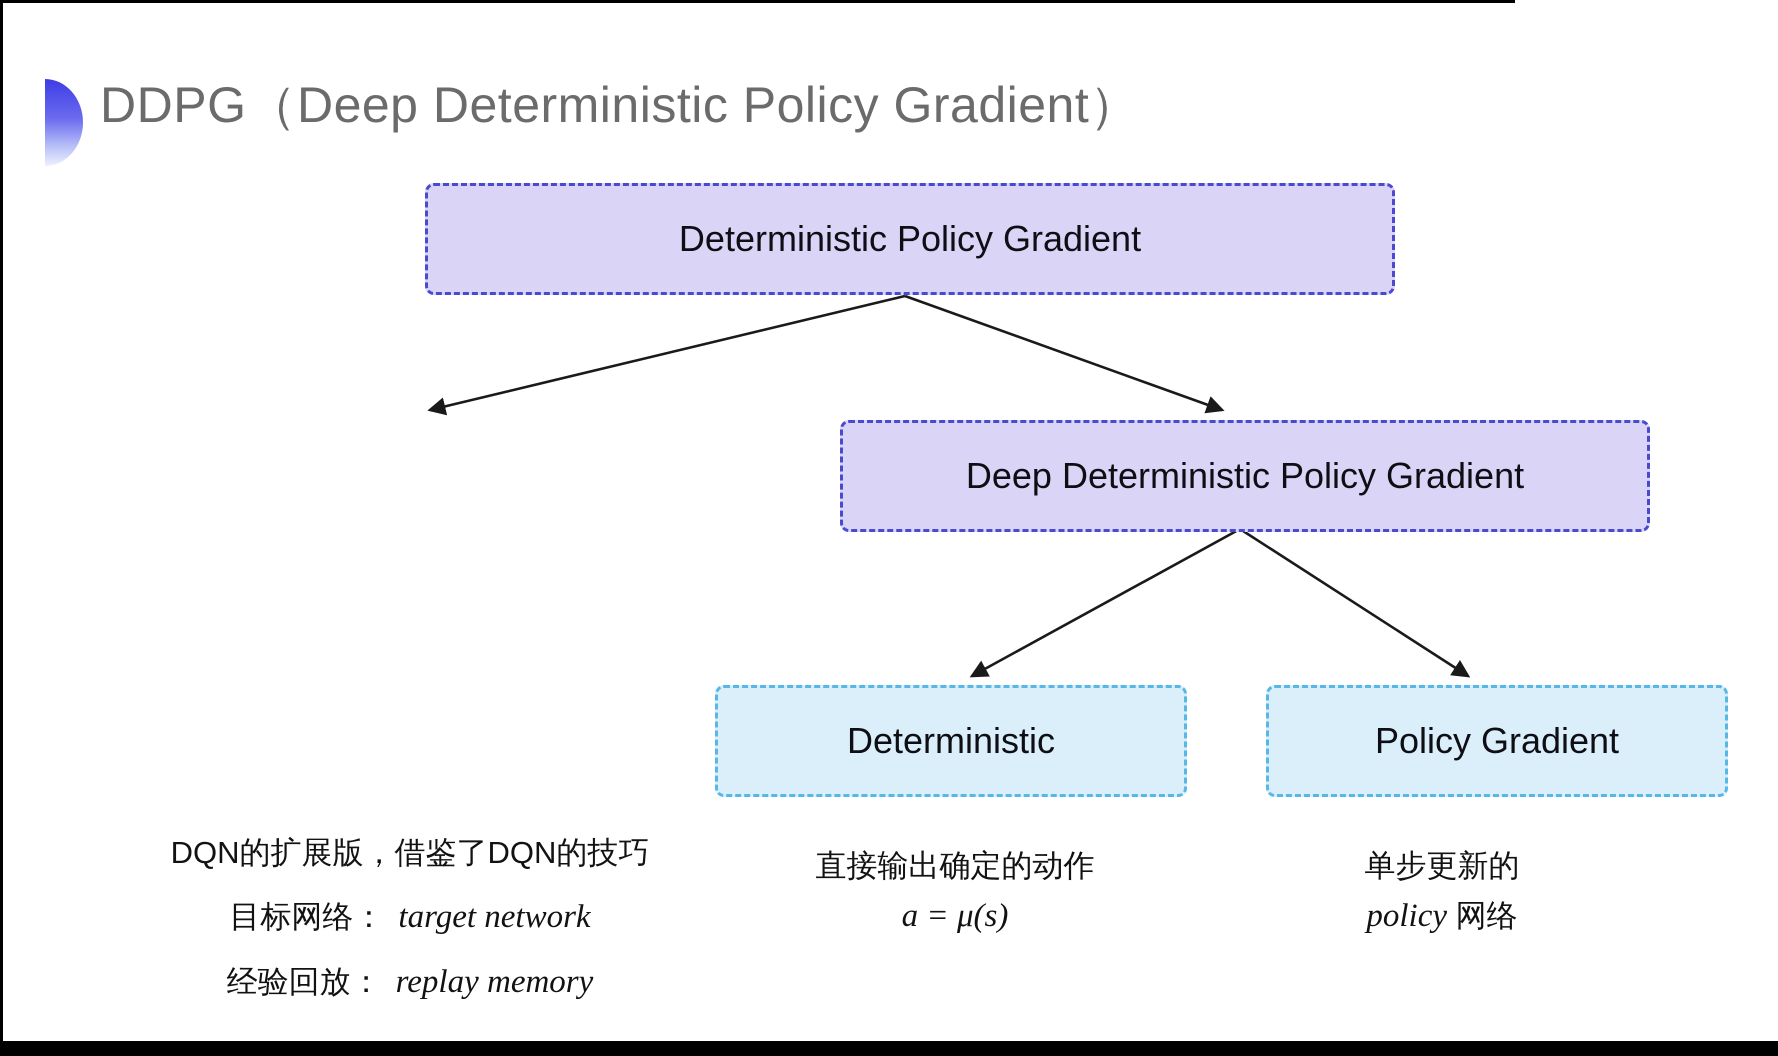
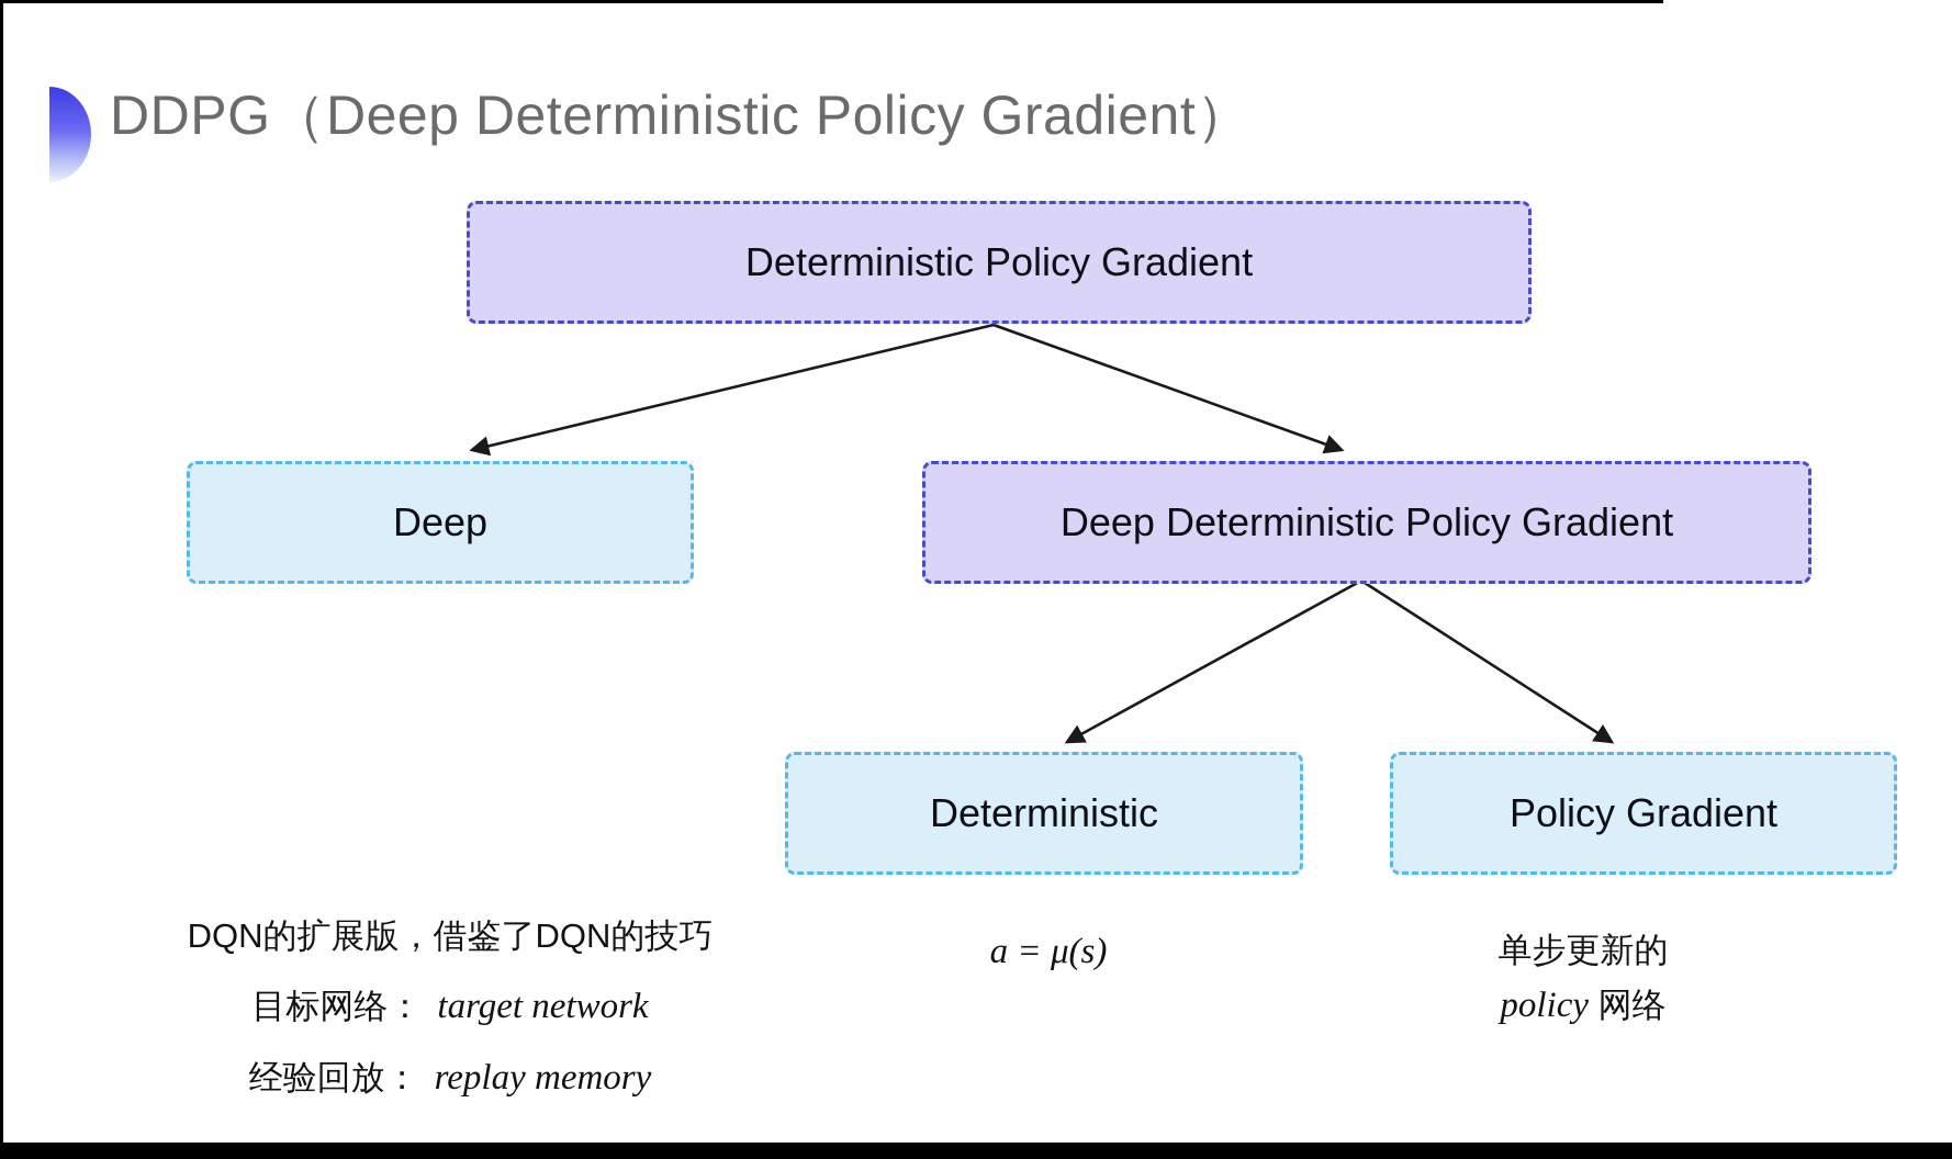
  DDPG（Deep Deterministic Policy Gradient）
  Deterministic Policy Gradient
+ Deep
  Deep Deterministic Policy Gradient
  Deterministic
  Policy Gradient
  DQN的扩展版，借鉴了DQN的技巧
  目标网络： target network
  经验回放： replay memory
- 直接输出确定的动作
  a = μ(s)
  单步更新的
  policy 网络
